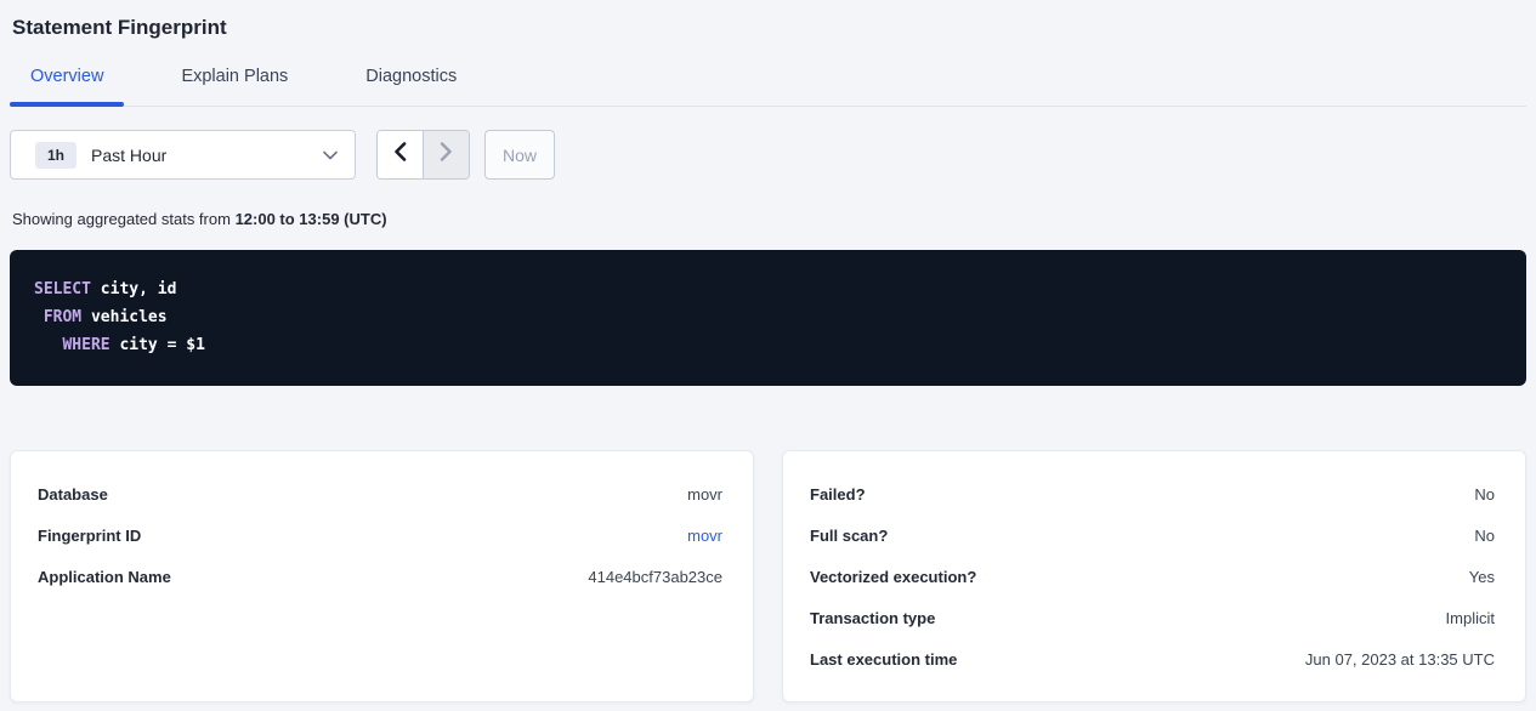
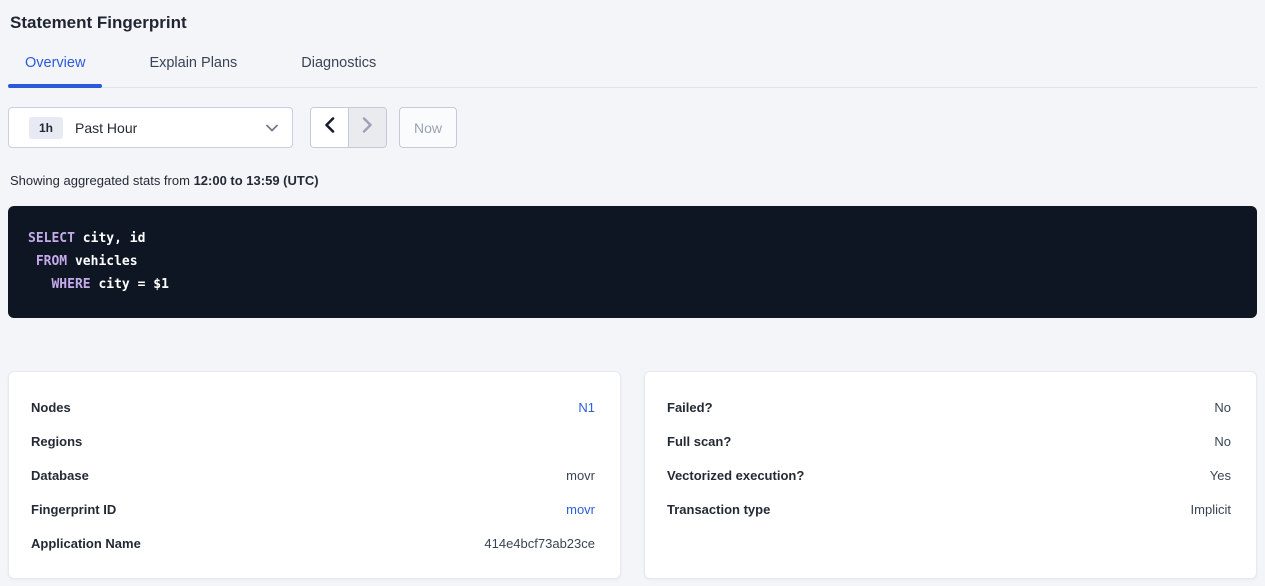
  Statement Fingerprint
  Overview
  Explain Plans
  Diagnostics
  1h
  Past Hour
  Now
  Showing aggregated stats from 12:00 to 13:59 (UTC)
  SELECT city, id
  FROM vehicles
  WHERE city = $1
+ Nodes
+ N1
+ Regions
  Database
  movr
  Fingerprint ID
  movr
  Application Name
  414e4bcf73ab23ce
  Failed?
  No
  Full scan?
  No
  Vectorized execution?
  Yes
  Transaction type
  Implicit
- Last execution time
- Jun 07, 2023 at 13:35 UTC
